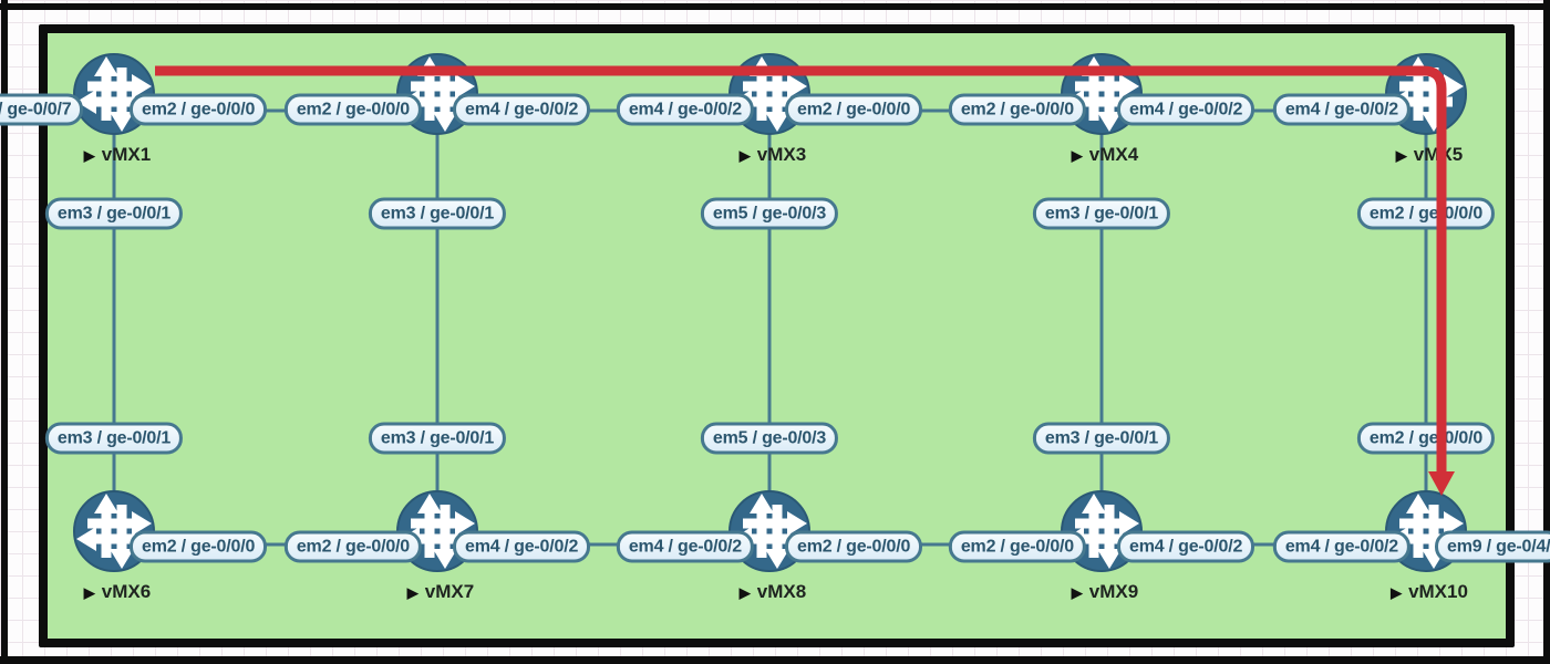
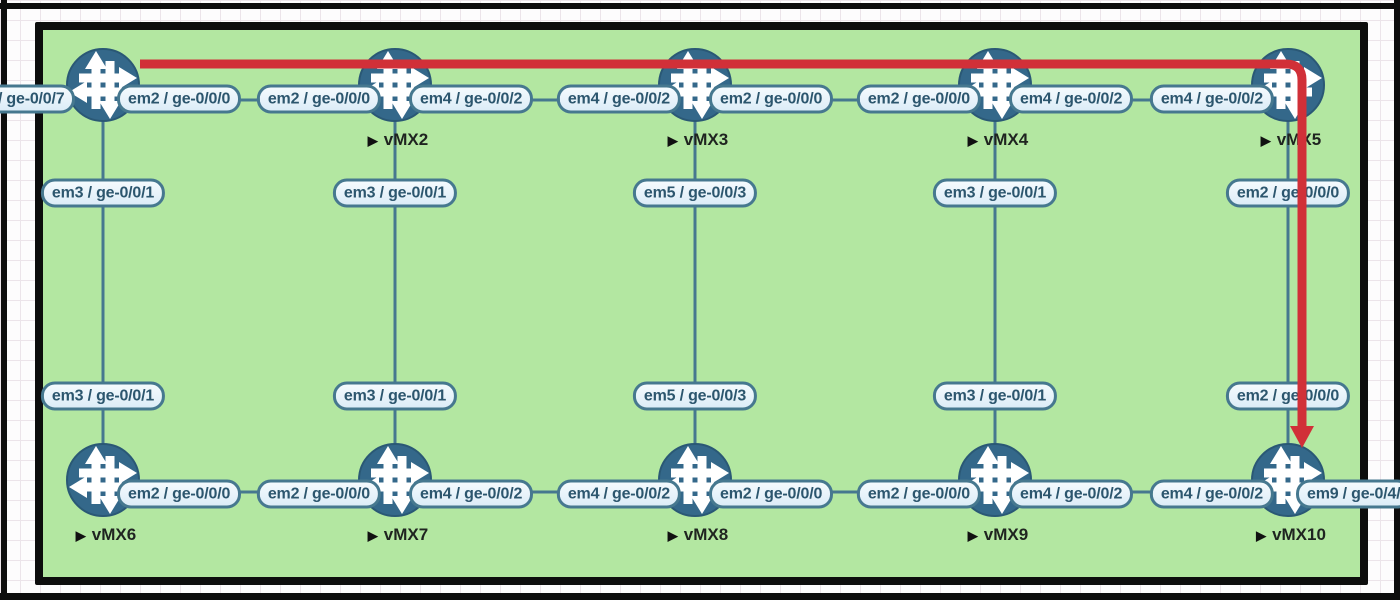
- ▶ vMX1
  / ge-0/0/7
  em2 / ge-0/0/0
  em3 / ge-0/0/1
+ ▶ vMX2
  em2 / ge-0/0/0
  em4 / ge-0/0/2
  em3 / ge-0/0/1
  ▶ vMX3
  em4 / ge-0/0/2
  em2 / ge-0/0/0
  em5 / ge-0/0/3
  ▶ vMX4
  em2 / ge-0/0/0
  em4 / ge-0/0/2
  em3 / ge-0/0/1
  ▶ vM5
  em4 / ge-0/0/2
  em2 / ge0/0/0
  ▶ vMX6
  em2 / ge-0/0/0
  em3 / ge-0/0/1
  ▶ vMX7
  em2 / ge-0/0/0
  em4 / ge-0/0/2
  em3 / ge-0/0/1
  ▶ vMX8
  em4 / ge-0/0/2
  em2 / ge-0/0/0
  em5 / ge-0/0/3
  ▶ vMX9
  em2 / ge-0/0/0
  em4 / ge-0/0/2
  em3 / ge-0/0/1
  ▶ vMX10
  em4 / ge-0/0/2
  em9 / ge-0/4/
  em2 / ge0/0/0
